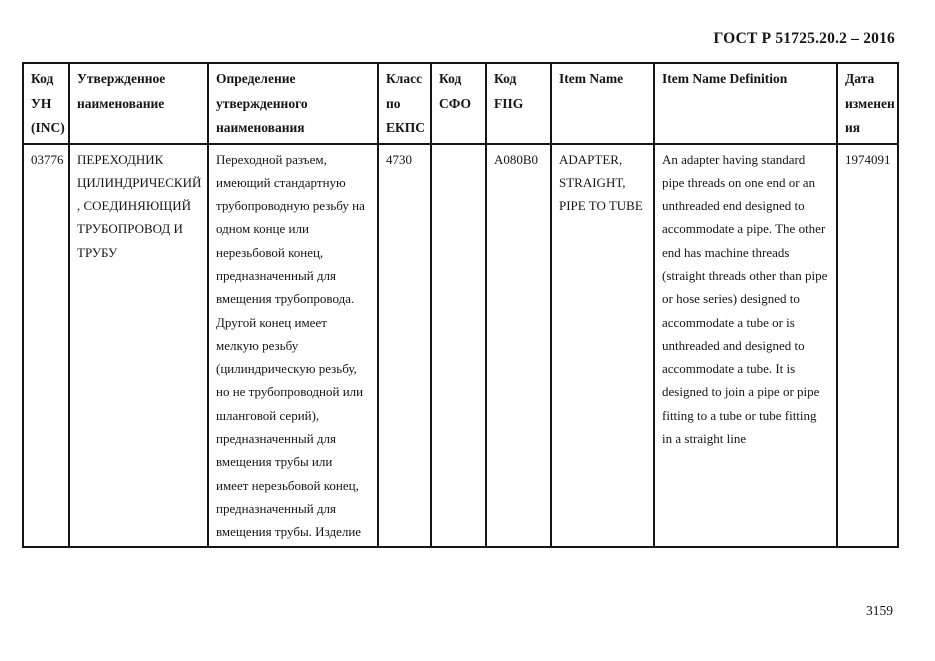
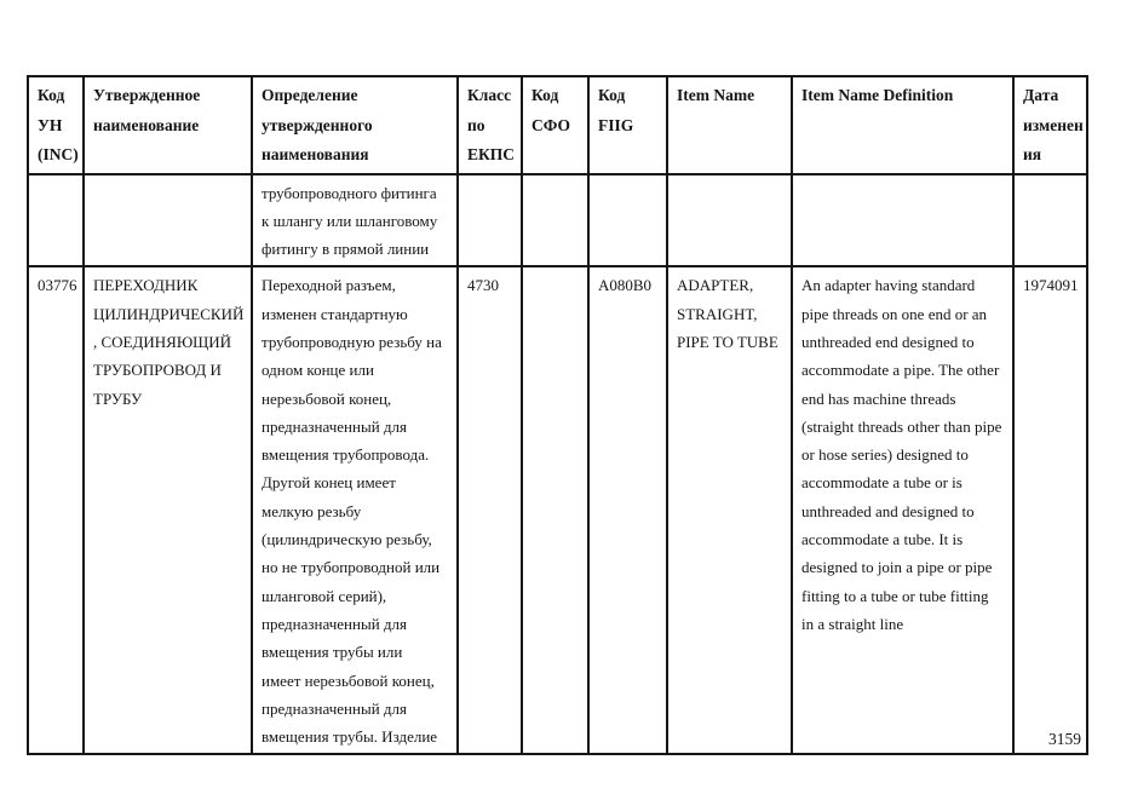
- ГОСТ Р 51725.20.2 – 2016
  Код УН (INC)	Утвержденное наименование	Определение утвержденного наименования	Класс по ЕКПС	Код СФО	Код FIIG	Item Name	Item Name Definition	Дата изменен ия
+ 		трубопроводного фитинга к шлангу или шланговому фитингу в прямой линии
- 03776	ПЕРЕХОДНИК ЦИЛИНДРИЧЕСКИЙ , СОЕДИНЯЮЩИЙ ТРУБОПРОВОД И ТРУБУ	Переходной разъем, имеющий стандартную трубопроводную резьбу на одном конце или нерезьбовой конец, предназначенный для вмещения трубопровода. Другой конец имеет мелкую резьбу (цилиндрическую резьбу, но не трубопроводной или шланговой серий), предназначенный для вмещения трубы или имеет нерезьбовой конец, предназначенный для вмещения трубы. Изделие	4730		A080B0	ADAPTER, STRAIGHT, PIPE TO TUBE	An adapter having standard pipe threads on one end or an unthreaded end designed to accommodate a pipe. The other end has machine threads (straight threads other than pipe or hose series) designed to accommodate a tube or is unthreaded and designed to accommodate a tube. It is designed to join a pipe or pipe fitting to a tube or tube fitting in a straight line	1974091
+ 03776	ПЕРЕХОДНИК ЦИЛИНДРИЧЕСКИЙ , СОЕДИНЯЮЩИЙ ТРУБОПРОВОД И ТРУБУ	Переходной разъем, изменен стандартную трубопроводную резьбу на одном конце или нерезьбовой конец, предназначенный для вмещения трубопровода. Другой конец имеет мелкую резьбу (цилиндрическую резьбу, но не трубопроводной или шланговой серий), предназначенный для вмещения трубы или имеет нерезьбовой конец, предназначенный для вмещения трубы. Изделие	4730		A080B0	ADAPTER, STRAIGHT, PIPE TO TUBE	An adapter having standard pipe threads on one end or an unthreaded end designed to accommodate a pipe. The other end has machine threads (straight threads other than pipe or hose series) designed to accommodate a tube or is unthreaded and designed to accommodate a tube. It is designed to join a pipe or pipe fitting to a tube or tube fitting in a straight line	1974091
  3159
